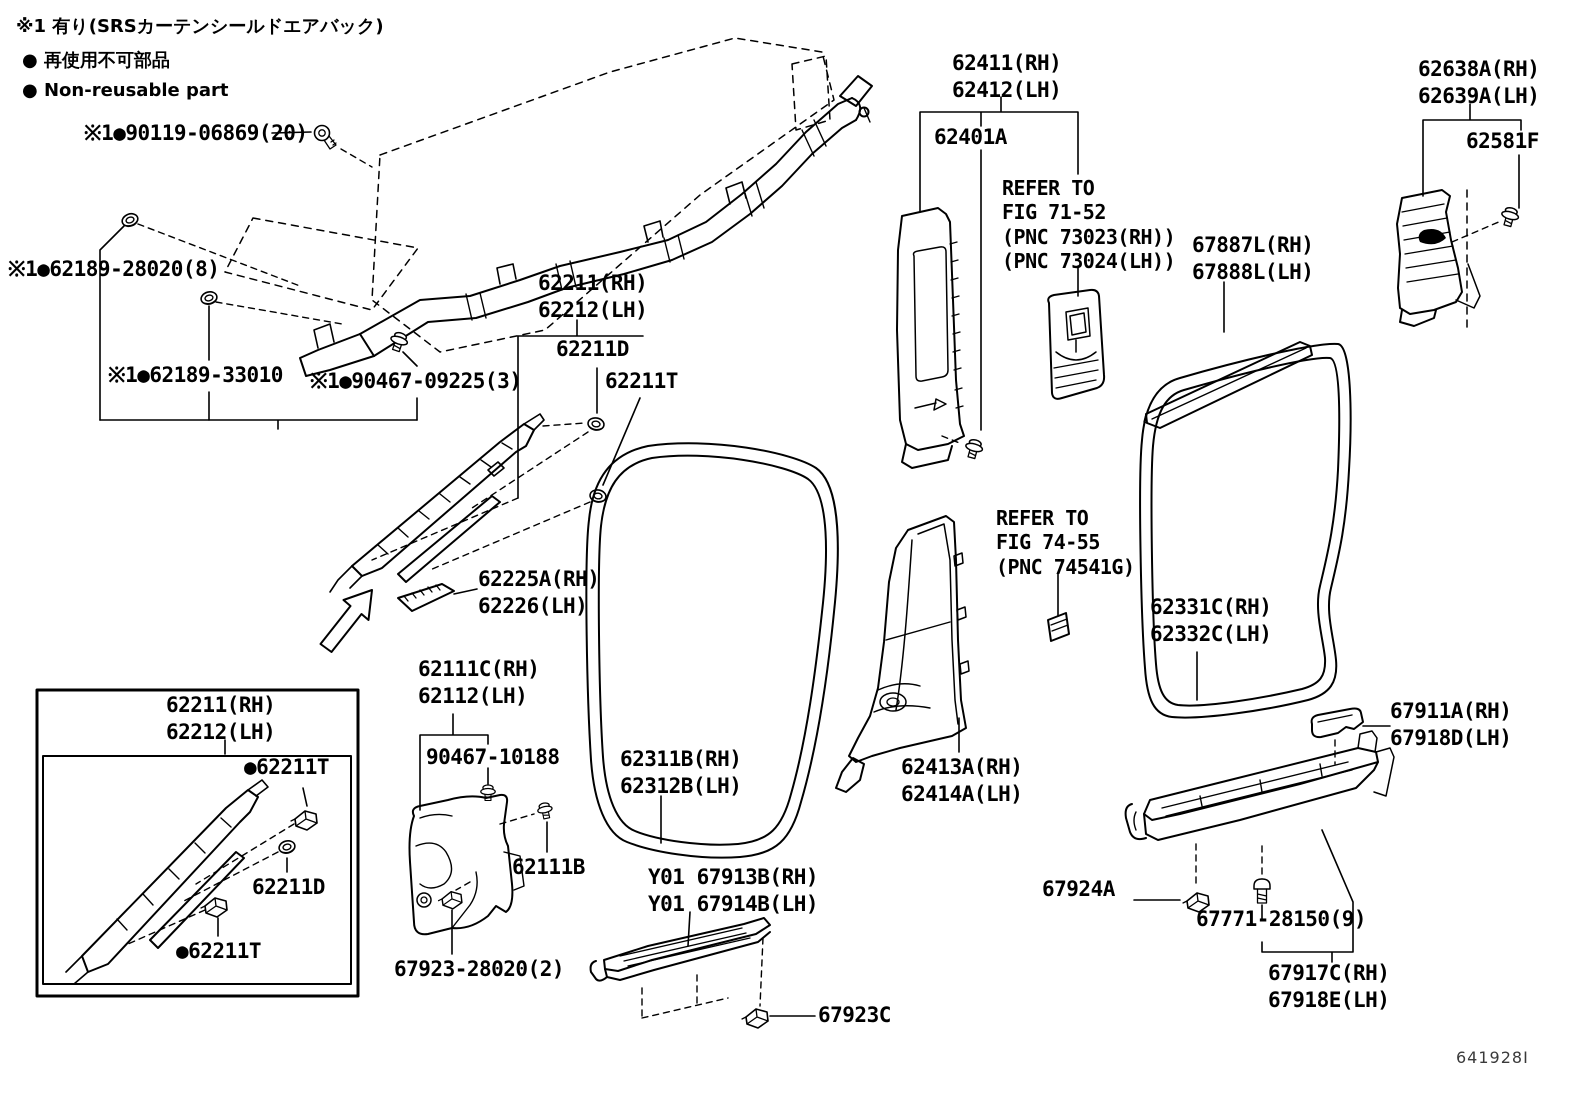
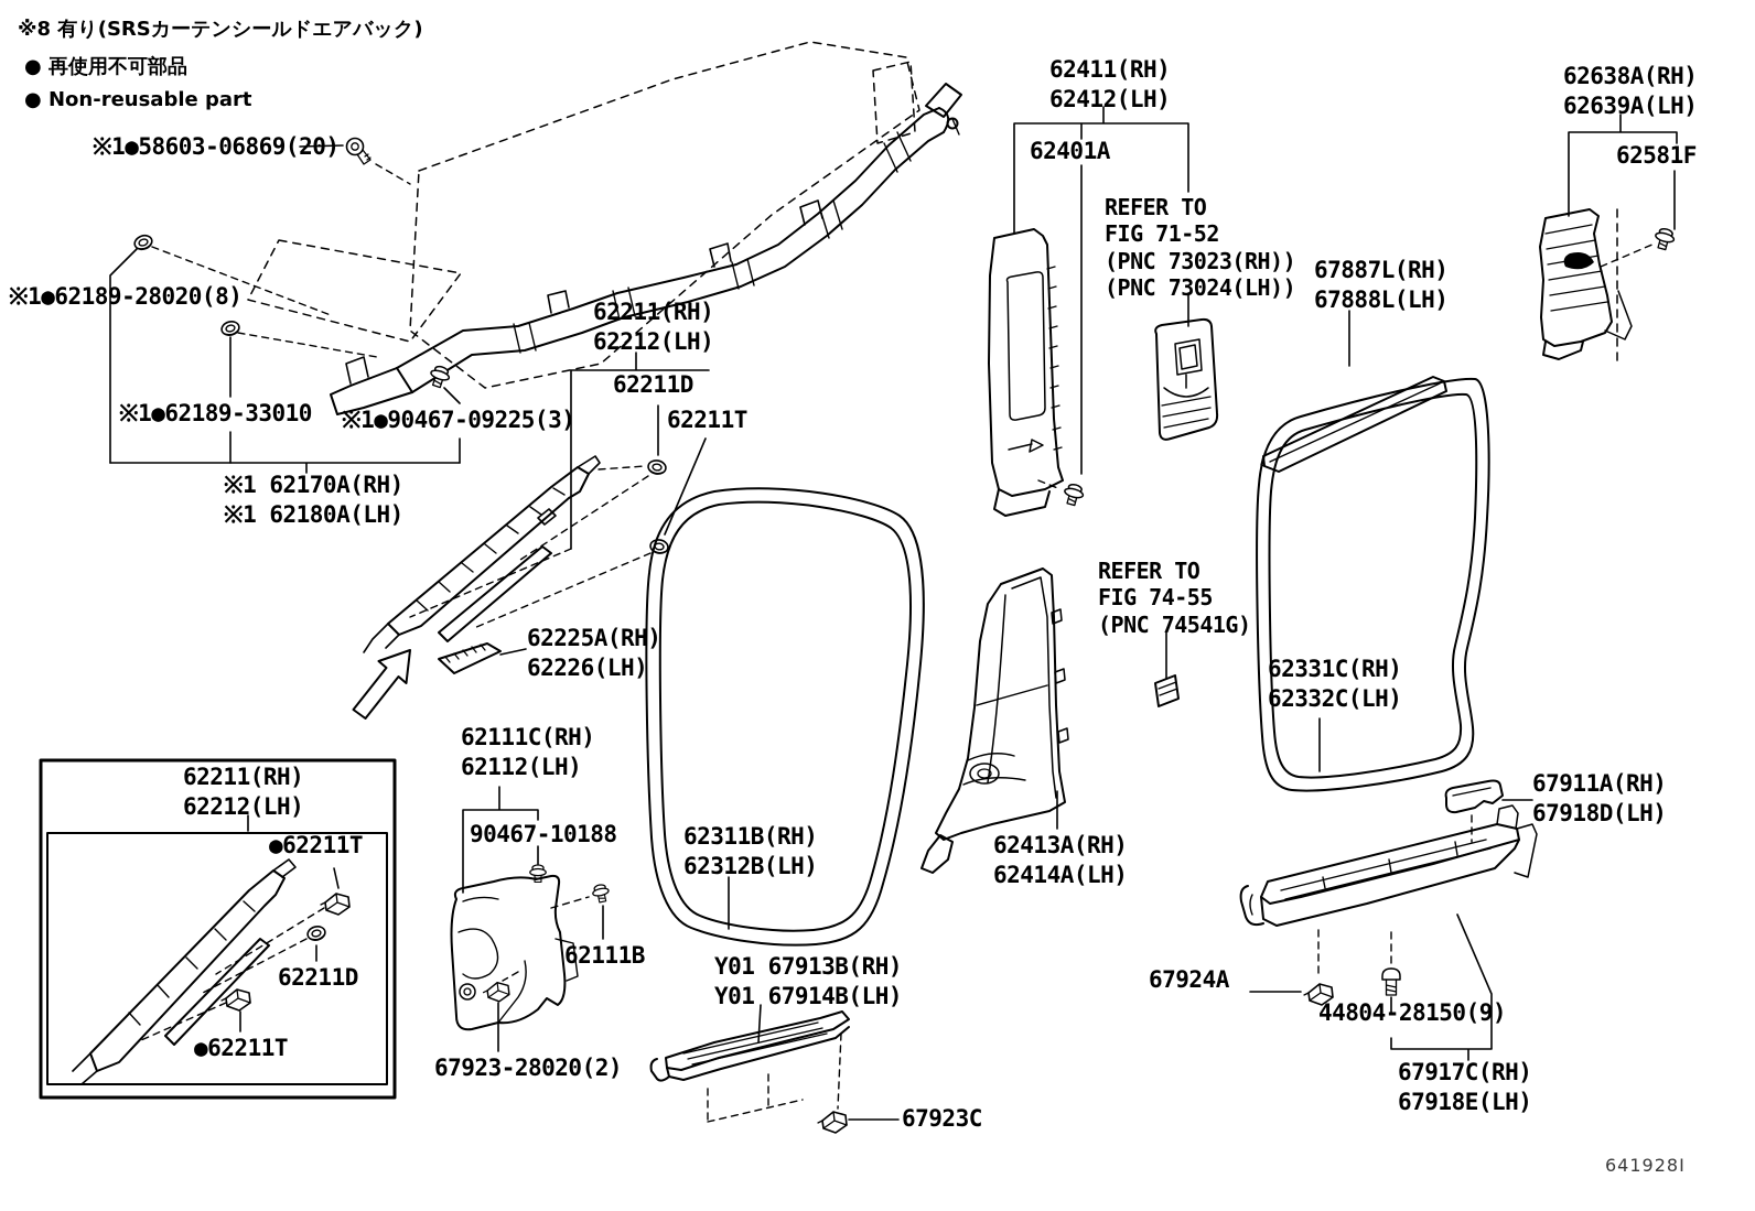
- ※1 有り(SRSカーテンシールドエアバック)
+ ※8 有り(SRSカーテンシールドエアバック)
  ● 再使用不可部品
  ● Non-reusable part
- ※1●90119-06869(20)
+ ※1●58603-06869(20)
  ※1●62189-28020(8)
  ※1●62189-33010
  ※1●90467-09225(3)
+ ※1 62170A(RH)
+ ※1 62180A(LH)
  62211(RH)
  62212(LH)
  62211D
  62211T
  62225A(RH)
  62226(LH)
  62111C(RH)
  62112(LH)
  90467-10188
  62111B
  67923-28020(2)
  62311B(RH)
  62312B(LH)
  Y01 67913B(RH)
  Y01 67914B(LH)
  67923C
  62411(RH)
  62412(LH)
  62401A
  REFER TO
  FIG 71-52
  (PNC 73023(RH))
  (PNC 73024(LH))
  67887L(RH)
  67888L(LH)
  REFER TO
  FIG 74-55
  (PNC 74541G)
  62331C(RH)
  62332C(LH)
  62413A(RH)
  62414A(LH)
  62638A(RH)
  62639A(LH)
  62581F
  67911A(RH)
  67918D(LH)
  67924A
- 67771-28150(9)
+ 44804-28150(9)
  67917C(RH)
  67918E(LH)
  62211(RH)
  62212(LH)
  ●62211T
  62211D
  ●62211T
  641928I
